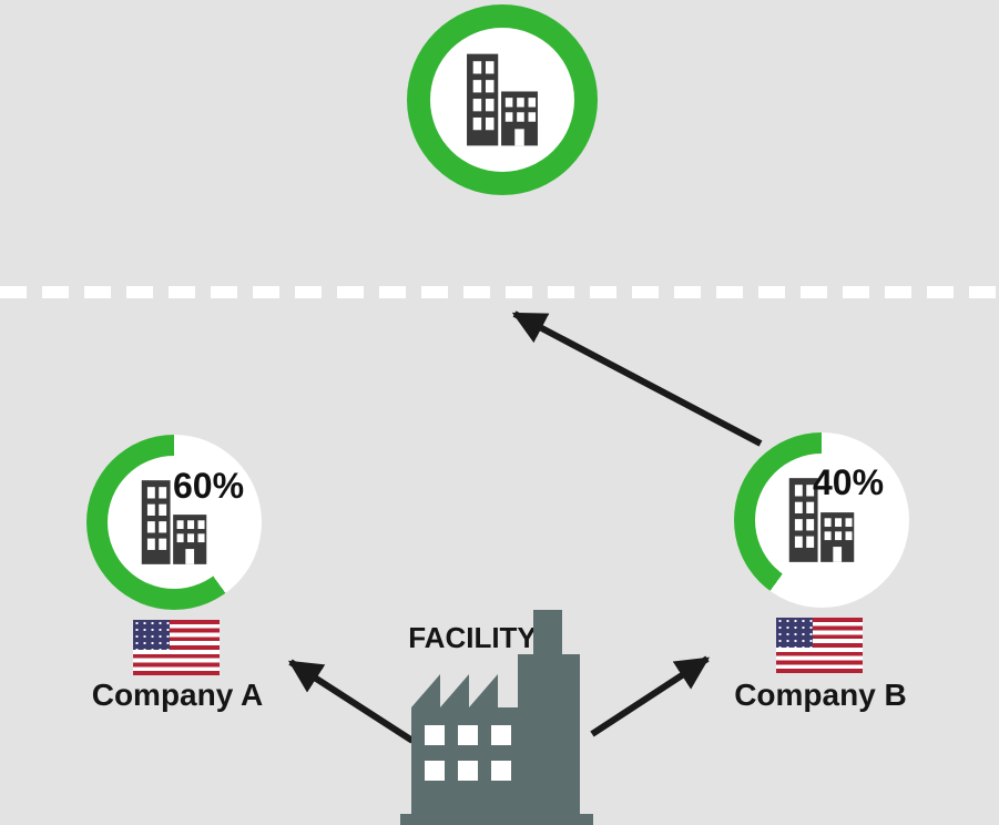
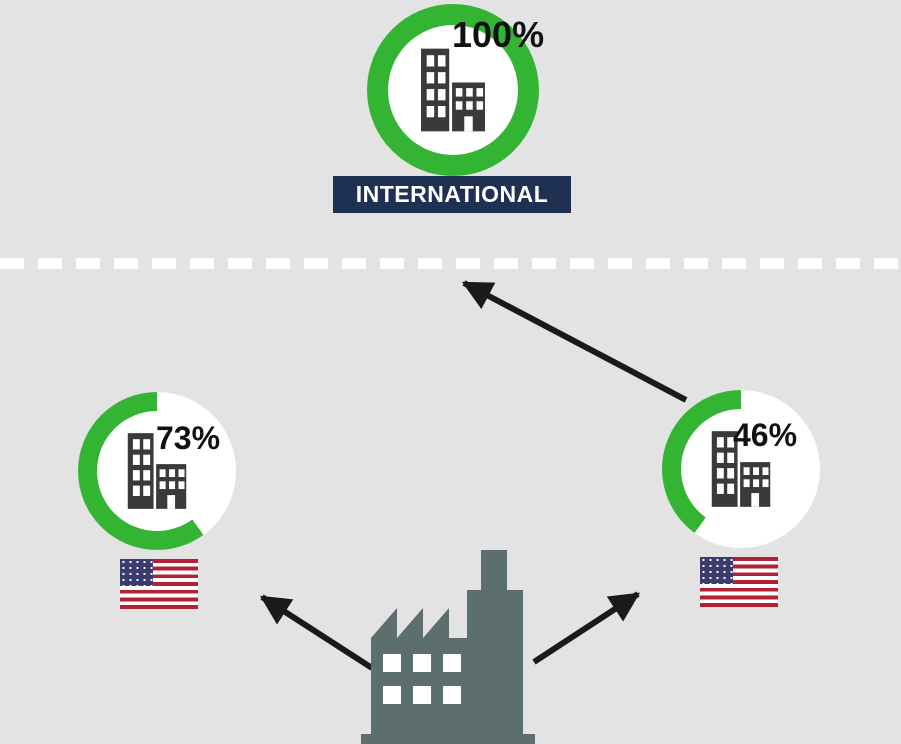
+ 100%
+ INTERNATIONAL
- 60%
+ 73%
- Company A
- 40%
+ 46%
- Company B
- FACILITY
